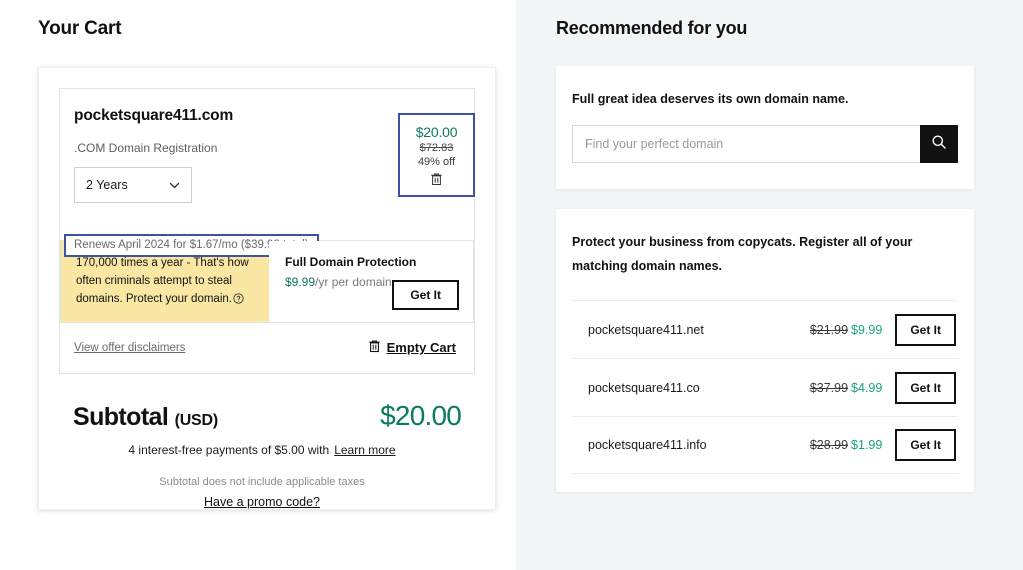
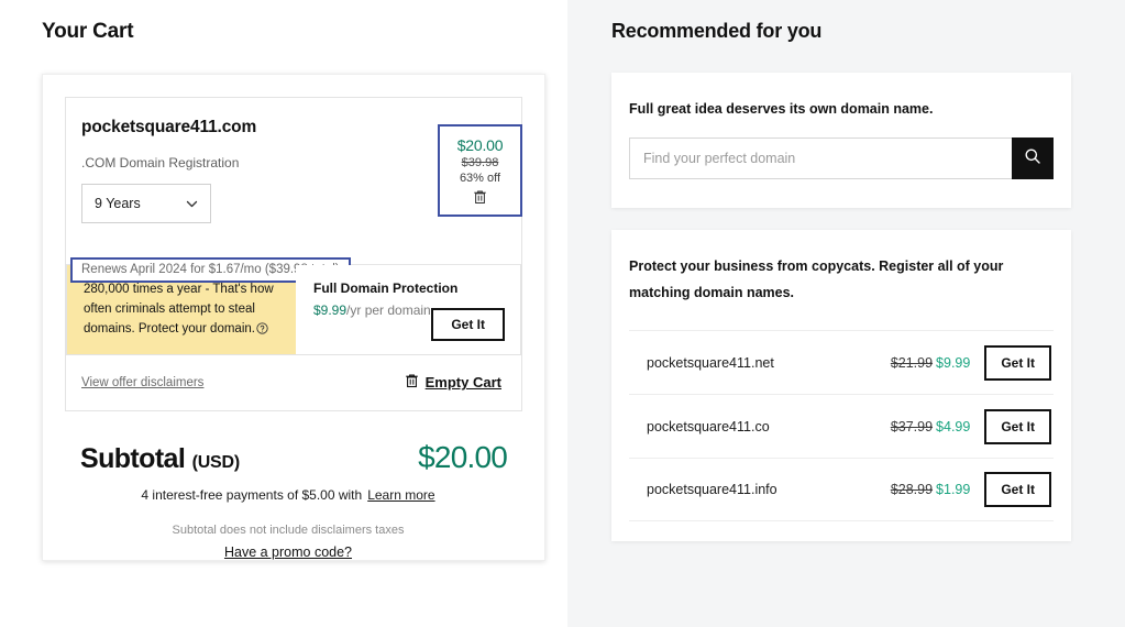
  Your Cart
  pocketsquare411.com
  .COM Domain Registration
- 2 Years
+ 9 Years
  Renews April 2024 for $1.67/mo ($39.
  $20.00
- $72.83
+ $39.98
- 49% off
+ 63% off
- 170,000 times a year - That's how often criminals attempt to steal domains. Protect your domain.
+ 280,000 times a year - That's how often criminals attempt to steal domains. Protect your domain.
  Full Domain Protection
  $9.99/yr per domain
  Get It
  View offer disclaimers
  Empty Cart
  Subtotal (USD)
  $20.00
  4 interest-free payments of $5.00 with Learn more
- Subtotal does not include applicable taxes
+ Subtotal does not include disclaimers taxes
  Have a promo code?
  Recommended for you
  Full great idea deserves its own domain name.
  Find your perfect domain
  Protect your business from copycats. Register all of your matching domain names.
  pocketsquare411.net
  $21.99 $9.99
  Get It
  pocketsquare411.co
  $37.99 $4.99
  Get It
  pocketsquare411.info
  $28.99 $1.99
  Get It
